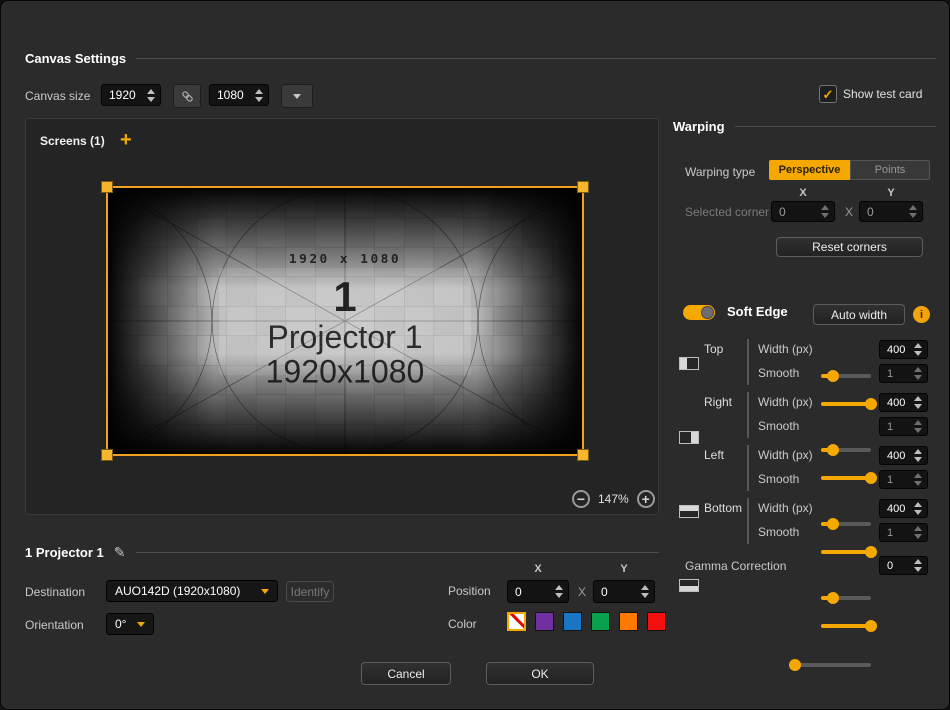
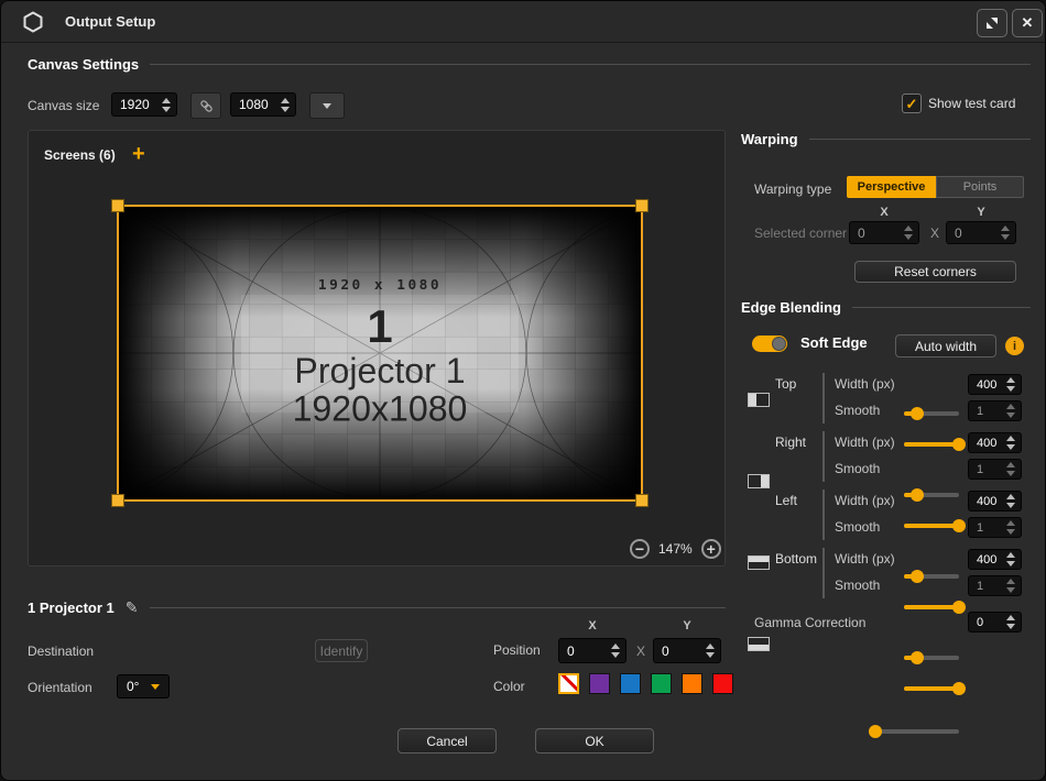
+ Output Setup
+ ✕
  Canvas Settings
  Canvas size
  1920
  1080
  ✓
  Show test card
- Screens (1)
+ Screens (6)
  +
  1
  Projector 1
  −
  147%
  +
  Warping
  Warping type
  Perspective
  Points
  X
  Y
  Selected corner
  0
  X
  0
  Reset corners
+ Edge Blending
  Soft Edge
  Auto width
  i
  Top
  Width (px)
  400
  Smooth
  1
  Right
  Width (px)
  400
  Smooth
  1
  Left
  Width (px)
  400
  Smooth
  1
  Bottom
  Width (px)
  400
  Smooth
  1
  Gamma Correction
  0
  1 Projector 1
  ✎
  Destination
- AUO142D (1920x1080)
  Identify
  Orientation
  0°
  X
  Y
  Position
  0
  X
  0
  Color
  Cancel
  OK
